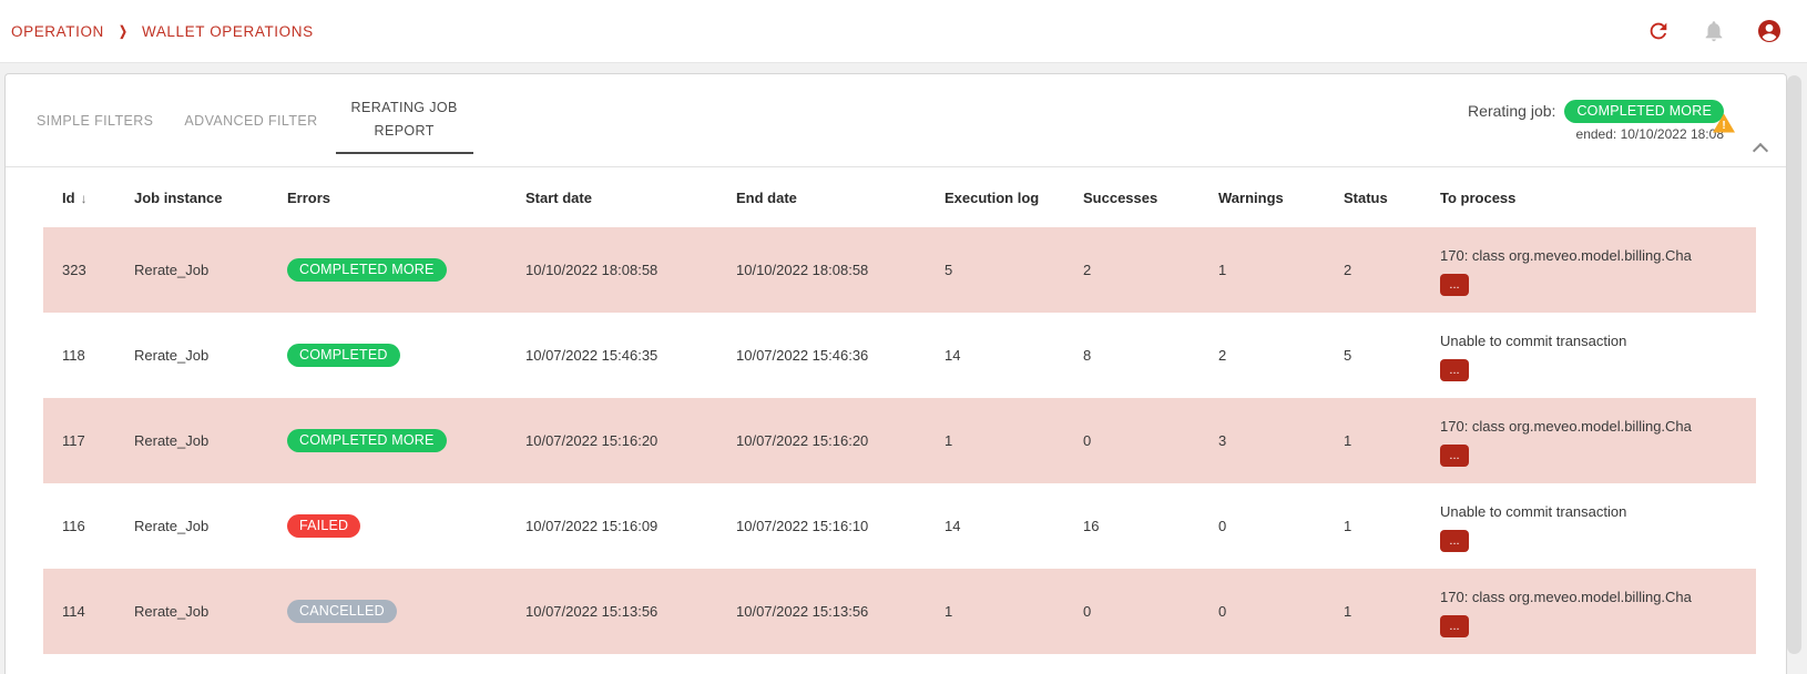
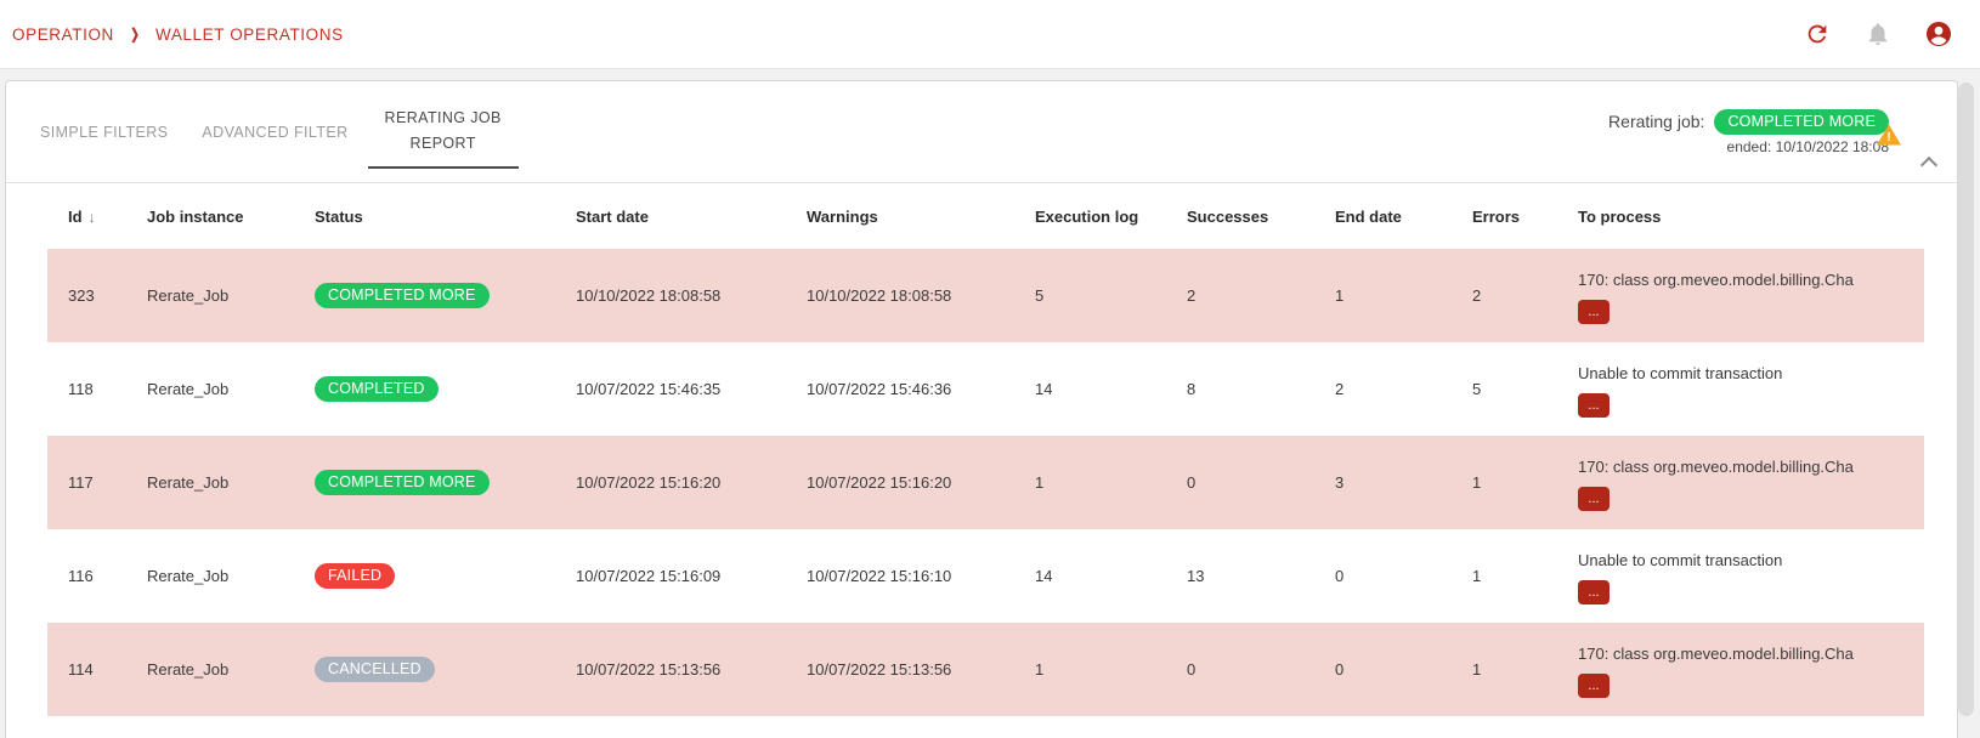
  OPERATION
  ❯
  WALLET OPERATIONS
  SIMPLE FILTERS
  ADVANCED FILTER
  RERATING JOB
  REPORT
  Rerating job:
  COMPLETED MORE
  !
  ended: 10/10/2022 18:08
  Id ↓
  Job instance
- Errors
+ Status
  Start date
- End date
+ Warnings
  Execution log
  Successes
- Warnings
+ End date
- Status
+ Errors
  To process
  323
  Rerate_Job
  COMPLETED MORE
  10/10/2022 18:08:58
  10/10/2022 18:08:58
  5
  2
  1
  2
  170: class org.meveo.model.billing.Cha
  ...
  118
  Rerate_Job
  COMPLETED
  10/07/2022 15:46:35
  10/07/2022 15:46:36
  14
  8
  2
  5
  Unable to commit transaction
  ...
  117
  Rerate_Job
  COMPLETED MORE
  10/07/2022 15:16:20
  10/07/2022 15:16:20
  1
  0
  3
  1
  170: class org.meveo.model.billing.Cha
  ...
  116
  Rerate_Job
  FAILED
  10/07/2022 15:16:09
  10/07/2022 15:16:10
  14
- 16
+ 13
  0
  1
  Unable to commit transaction
  ...
  114
  Rerate_Job
  CANCELLED
  10/07/2022 15:13:56
  10/07/2022 15:13:56
  1
  0
  0
  1
  170: class org.meveo.model.billing.Cha
  ...
